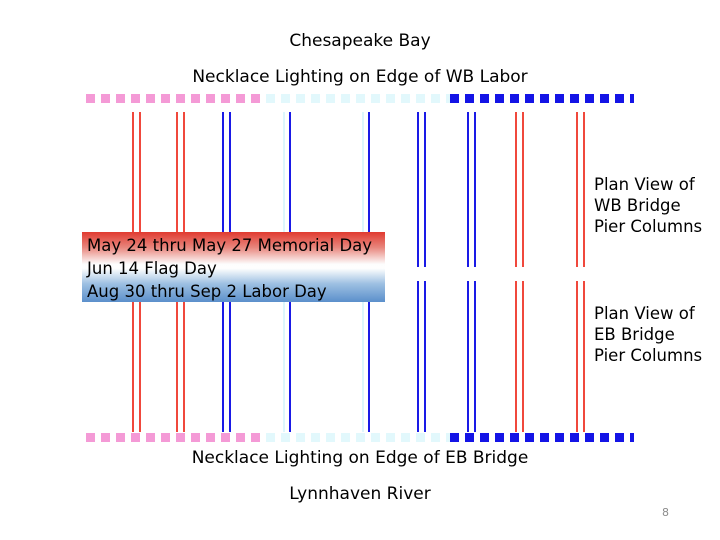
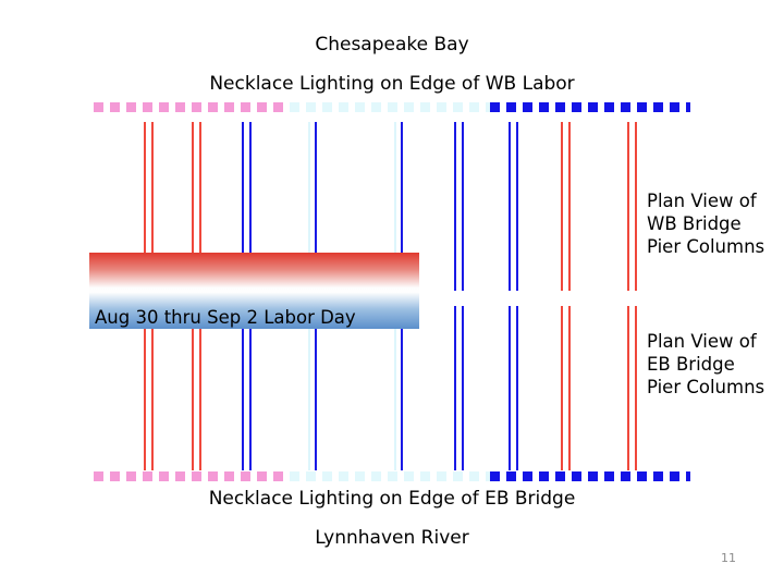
  Chesapeake Bay
  Necklace Lighting on Edge of WB Labor
- May 24 thru May 27 Memorial Day
- Jun 14 Flag Day
  Aug 30 thru Sep 2 Labor Day
  Plan View of
  WB Bridge
  Pier Columns
  Plan View of
  EB Bridge
  Pier Columns
  Necklace Lighting on Edge of EB Bridge
  Lynnhaven River
- 8
+ 11
